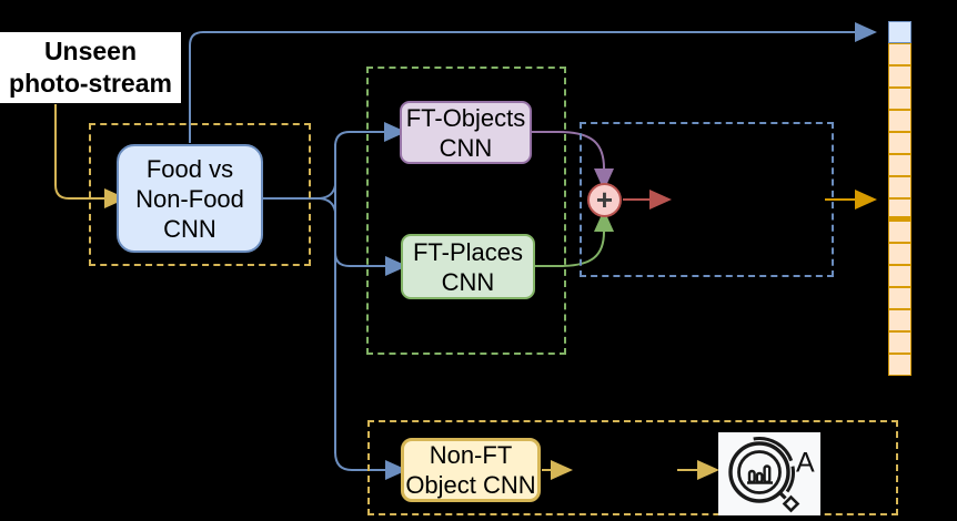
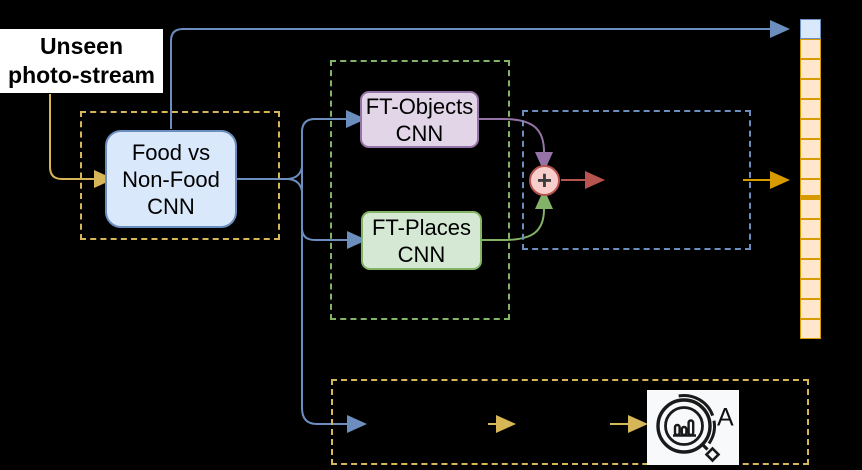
  Unseen
  photo-stream
  Food vs
  Non-Food
  CNN
  FT-Objects
  CNN
  FT-Places
  CNN
  +
- Non-FT
- Object CNN
  A
